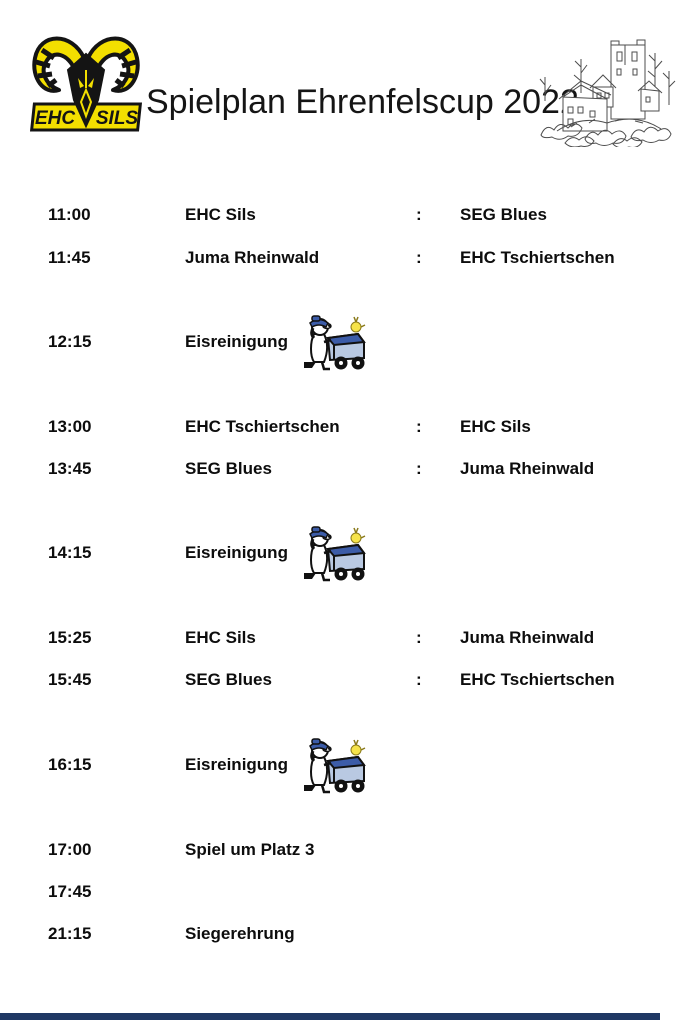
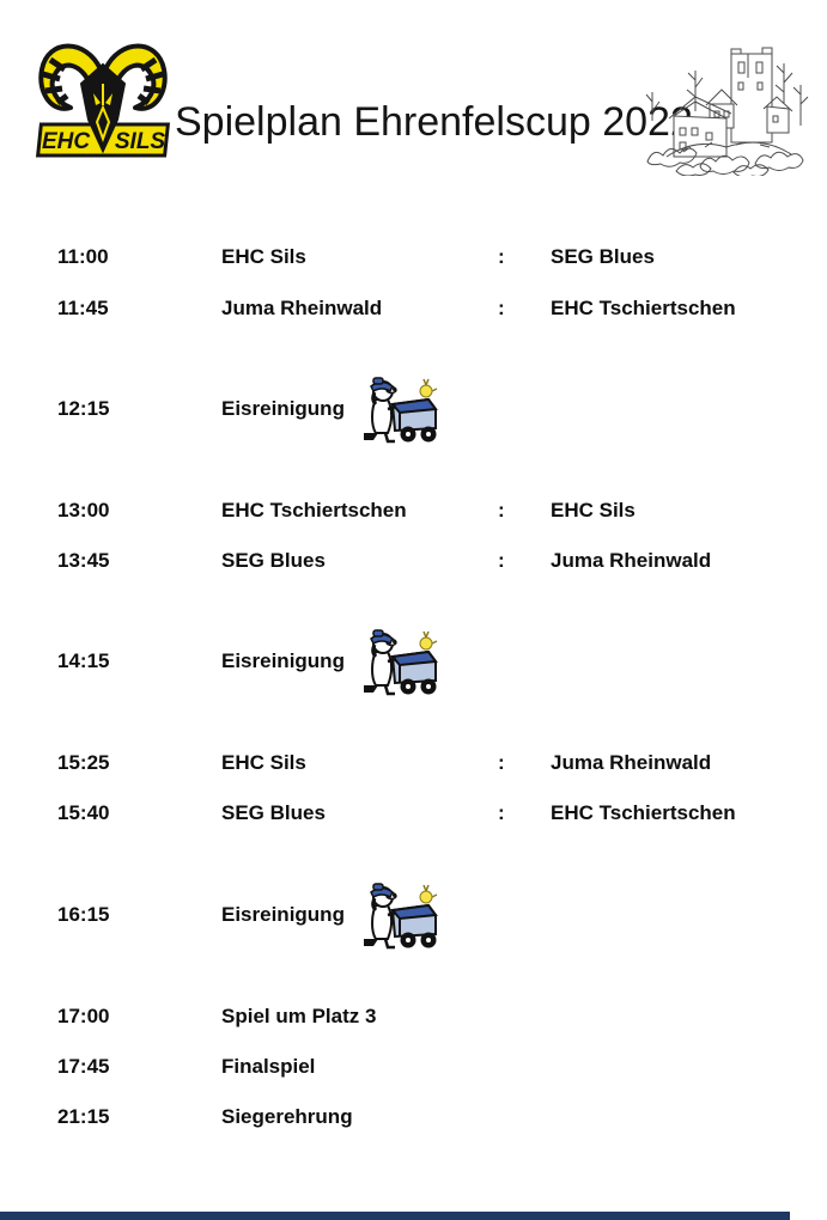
  EHC
  SILS
  Spielplan Ehrenfelscup 202
  11:00
  EHC Sils
  :
  SEG Blues
  11:45
  Juma Rheinwald
  :
  EHC Tschiertschen
  12:15
  Eisreinigung
  13:00
  EHC Tschiertschen
  :
  EHC Sils
  13:45
  SEG Blues
  :
  Juma Rheinwald
  14:15
  Eisreinigung
  15:25
  EHC Sils
  :
  Juma Rheinwald
- 15:45
+ 15:40
  SEG Blues
  :
  EHC Tschiertschen
  16:15
  Eisreinigung
  17:00
  Spiel um Platz 3
  17:45
+ Finalspiel
  21:15
  Siegerehrung
